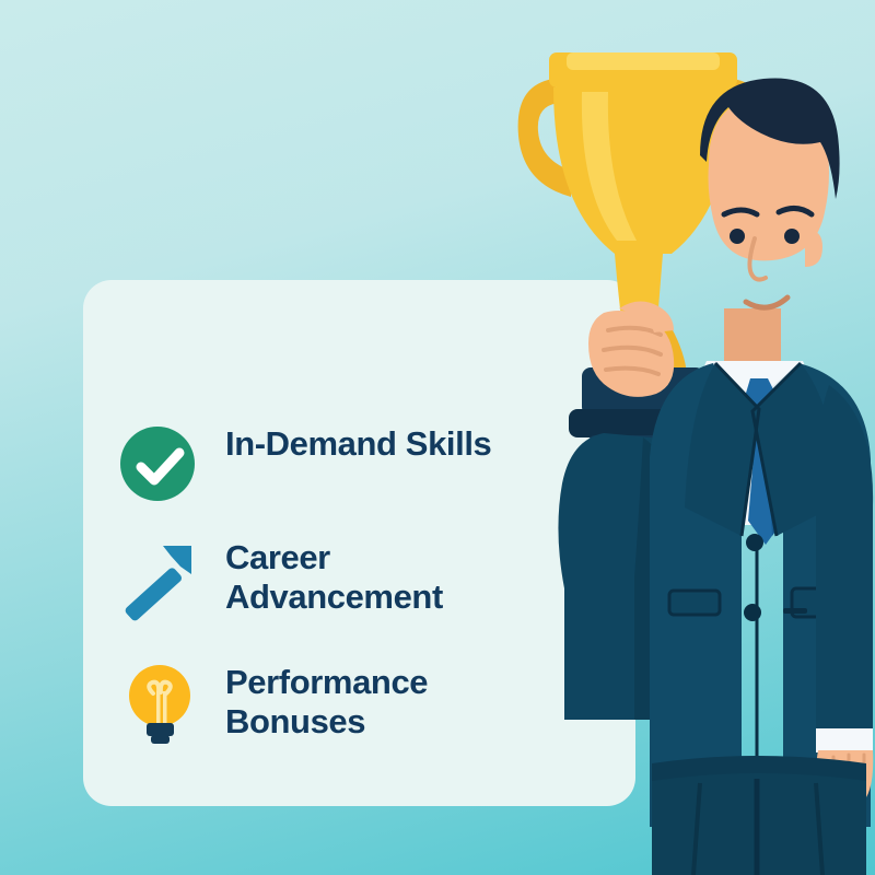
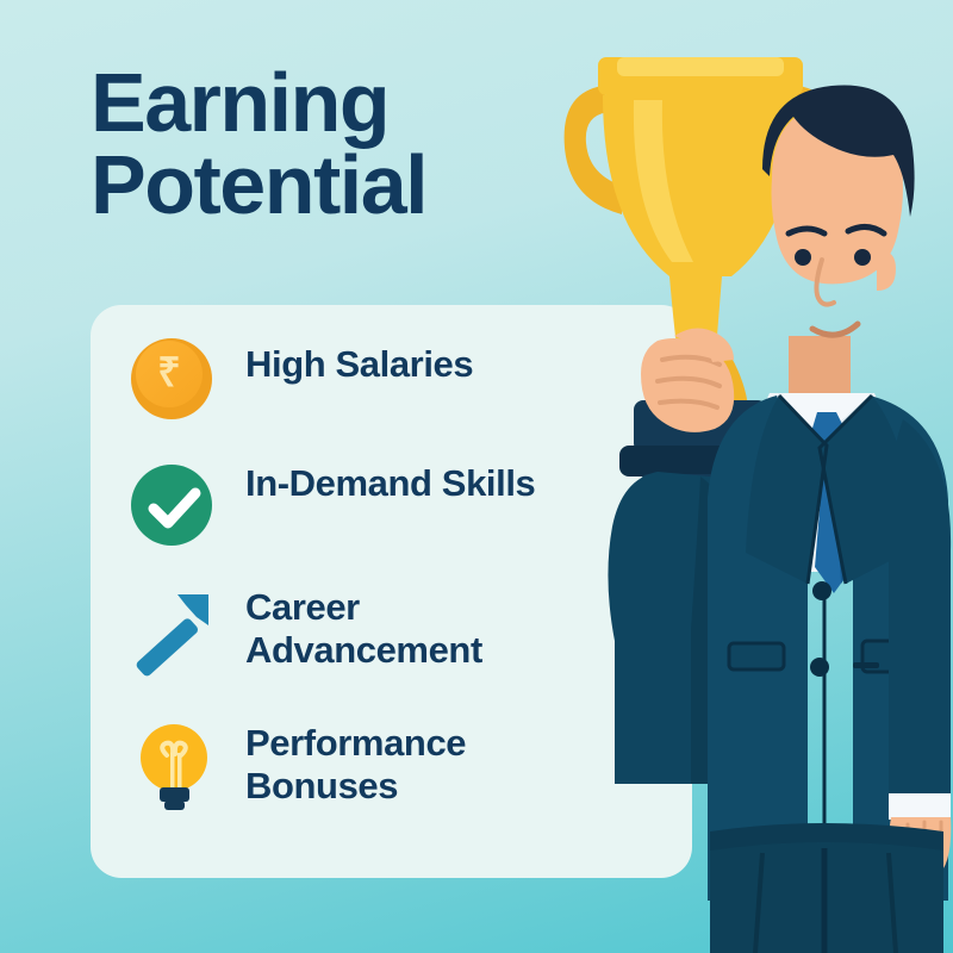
+ Earning
+ Potential
+ ₹
+ High Salaries
  In-Demand Skills
  Career Advancement
  Performance Bonuses
